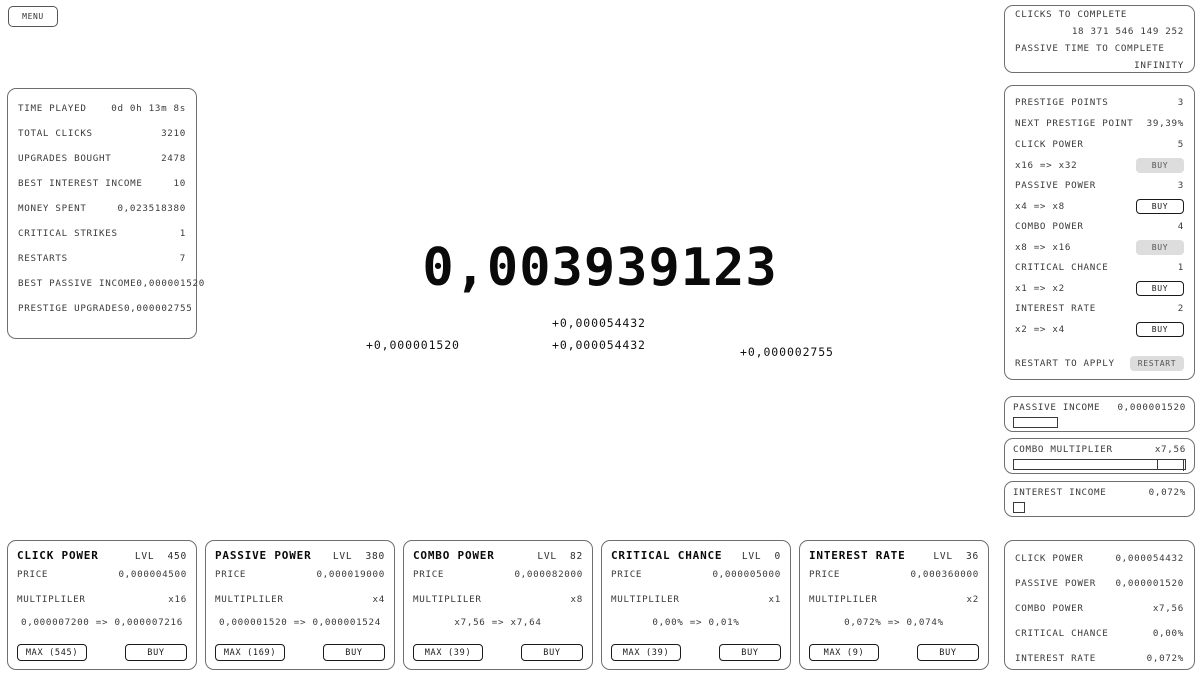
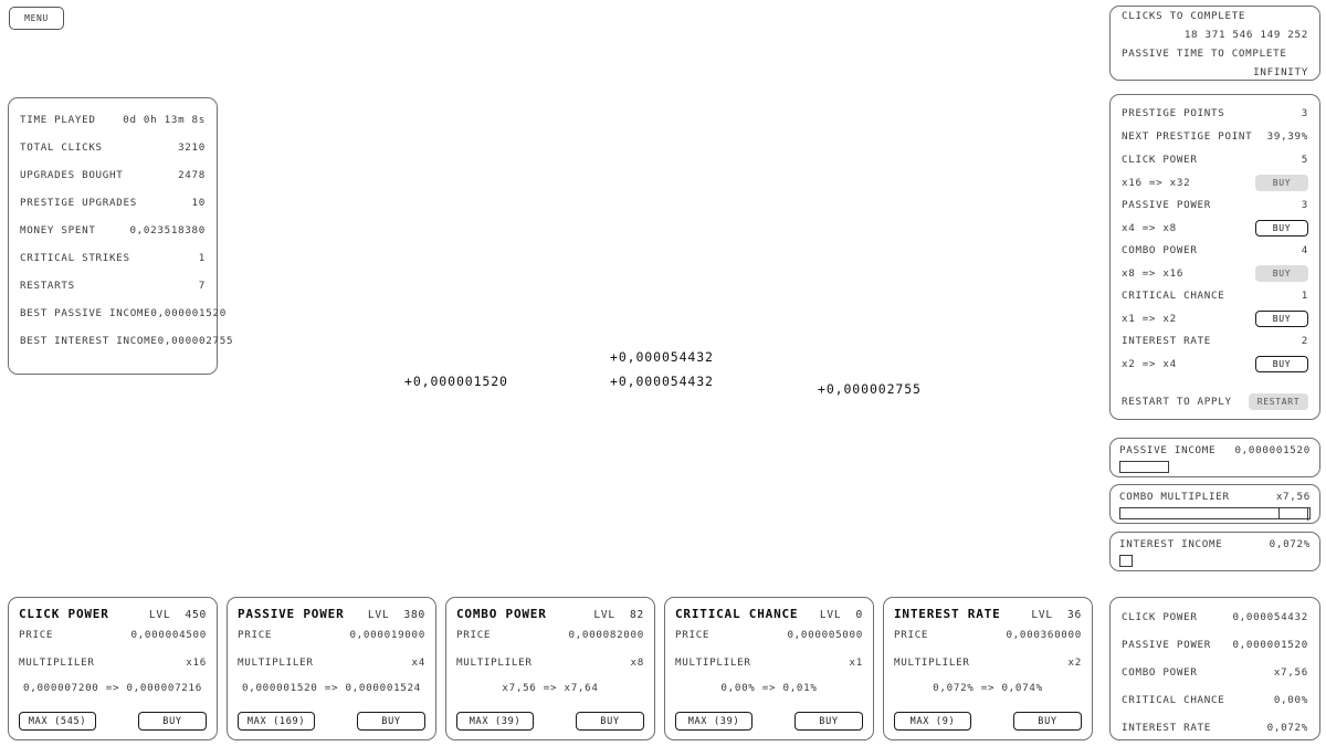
  MENU
  TIME PLAYED
  0d 0h 13m 8s
  TOTAL CLICKS
  3210
  UPGRADES BOUGHT
  2478
- BEST INTEREST INCOME
+ PRESTIGE UPGRADES
  10
  MONEY SPENT
  0,023518380
  CRITICAL STRIKES
  1
  RESTARTS
  7
  BEST PASSIVE INCOME
  0,000001520
- PRESTIGE UPGRADES
+ BEST INTEREST INCOME
  0,000002755
- 0,003939123
  +0,000001520
  +0,000054432
  +0,000054432
  +0,000002755
  CLICKS TO COMPLETE
  18 371 546 149 252
  PASSIVE TIME TO COMPLETE
  INFINITY
  PRESTIGE POINTS
  3
  NEXT PRESTIGE POINT
  39,39%
  CLICK POWER
  5
  x16 => x32
  BUY
  PASSIVE POWER
  3
  x4 => x8
  BUY
  COMBO POWER
  4
  x8 => x16
  BUY
  CRITICAL CHANCE
  1
  x1 => x2
  BUY
  INTEREST RATE
  2
  x2 => x4
  BUY
  RESTART TO APPLY
  RESTART
  PASSIVE INCOME
  0,000001520
  COMBO MULTIPLIER
  x7,56
  INTEREST INCOME
  0,072%
  CLICK POWER
  0,000054432
  PASSIVE POWER
  0,000001520
  COMBO POWER
  x7,56
  CRITICAL CHANCE
  0,00%
  INTEREST RATE
  0,072%
  CLICK POWER
  LVL 450
  PRICE
  0,000004500
  MULTIPLILER
  x16
  0,000007200 => 0,000007216
  MAX (545)
  BUY
  PASSIVE POWER
  LVL 380
  PRICE
  0,000019000
  MULTIPLILER
  x4
  0,000001520 => 0,000001524
  MAX (169)
  BUY
  COMBO POWER
  LVL 82
  PRICE
  0,000082000
  MULTIPLILER
  x8
  x7,56 => x7,64
  MAX (39)
  BUY
  CRITICAL CHANCE
  LVL 0
  PRICE
  0,000005000
  MULTIPLILER
  x1
  0,00% => 0,01%
  MAX (39)
  BUY
  INTEREST RATE
  LVL 36
  PRICE
  0,000360000
  MULTIPLILER
  x2
  0,072% => 0,074%
  MAX (9)
  BUY
